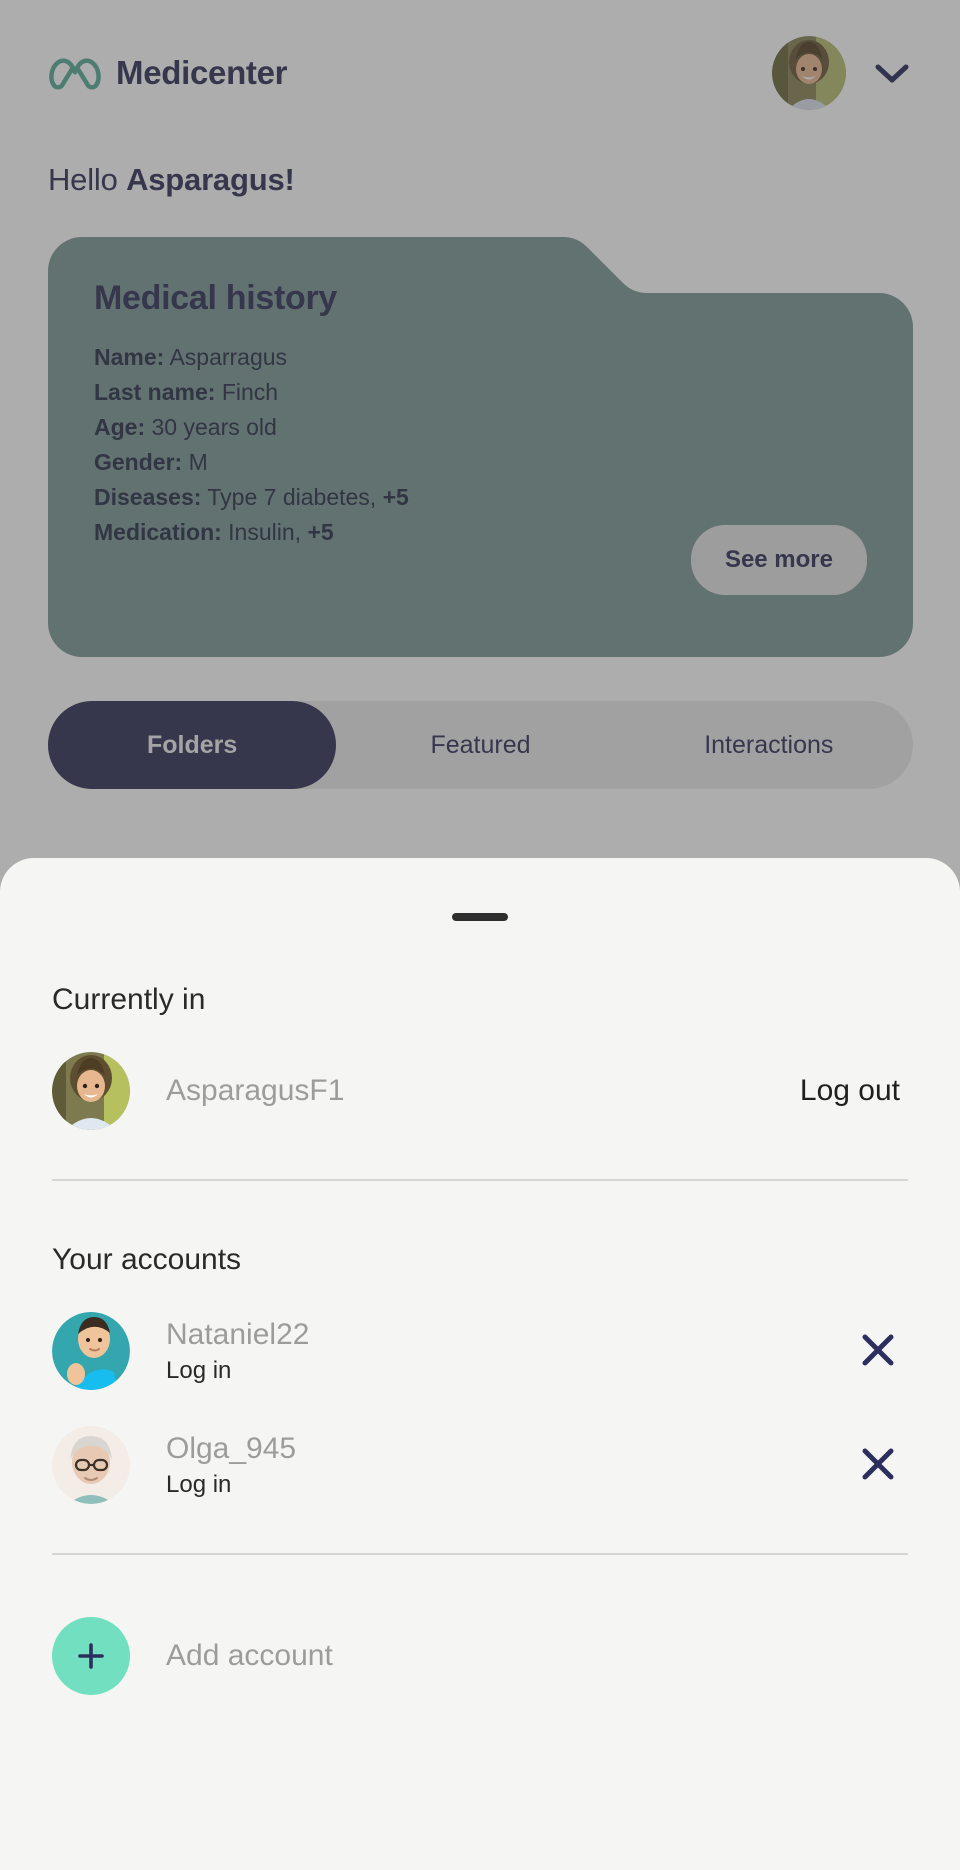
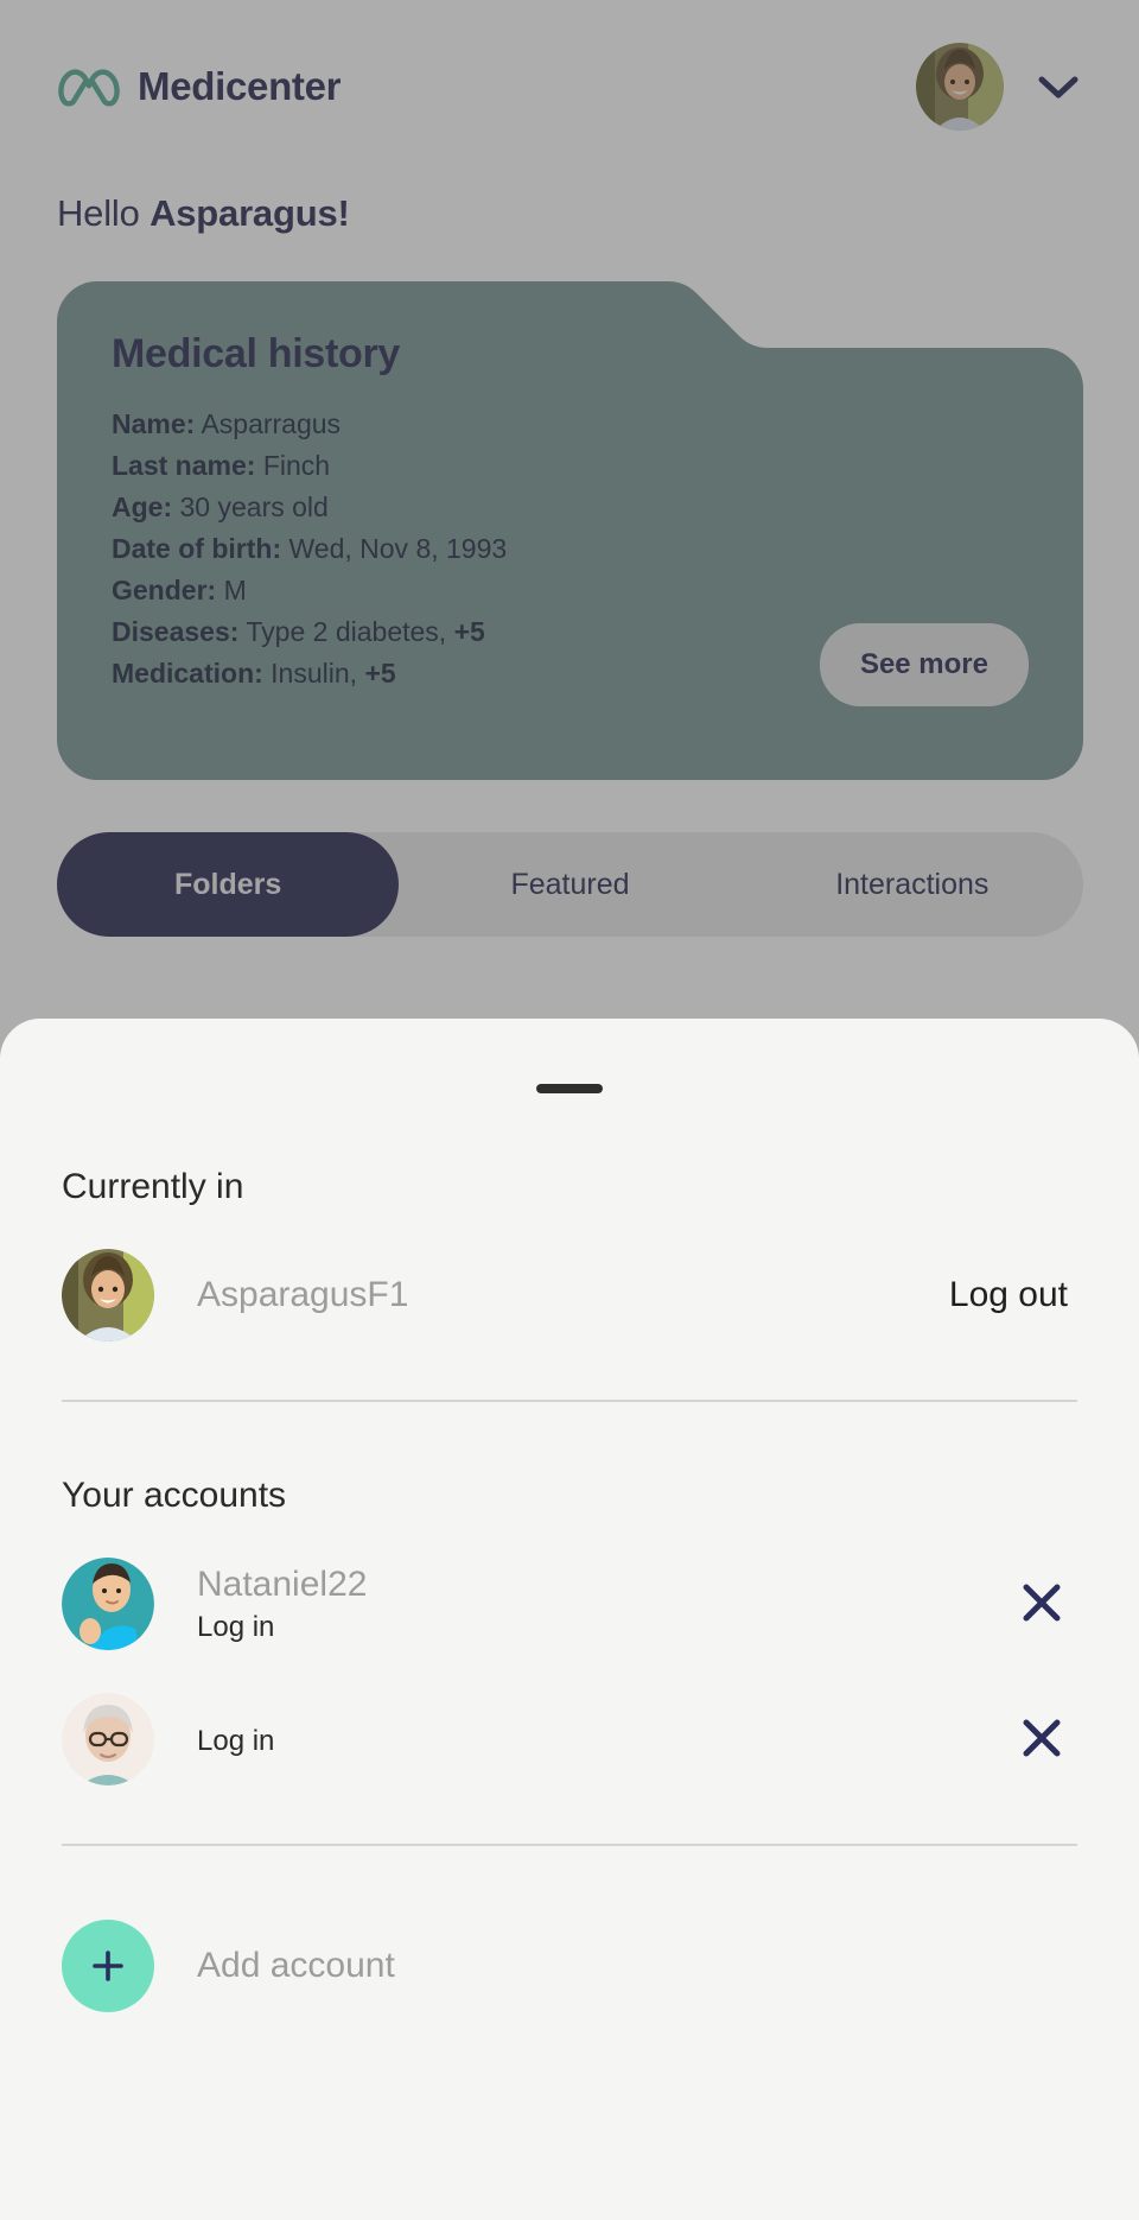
  Medicenter
  Hello Asparagus!
  Medical history
  Name: Asparragus
  Last name: Finch
  Age: 30 years old
+ Date of birth: Wed, Nov 8, 1993
  Gender: M
- Diseases: Type 7 diabetes, +5
+ Diseases: Type 2 diabetes, +5
  Medication: Insulin, +5
  See more
  Folders
  Featured
  Interactions
  Currently in
  AsparagusF1
  Log out
  Your accounts
  Nataniel22
  Log in
- Olga_945
  Log in
  Add account
